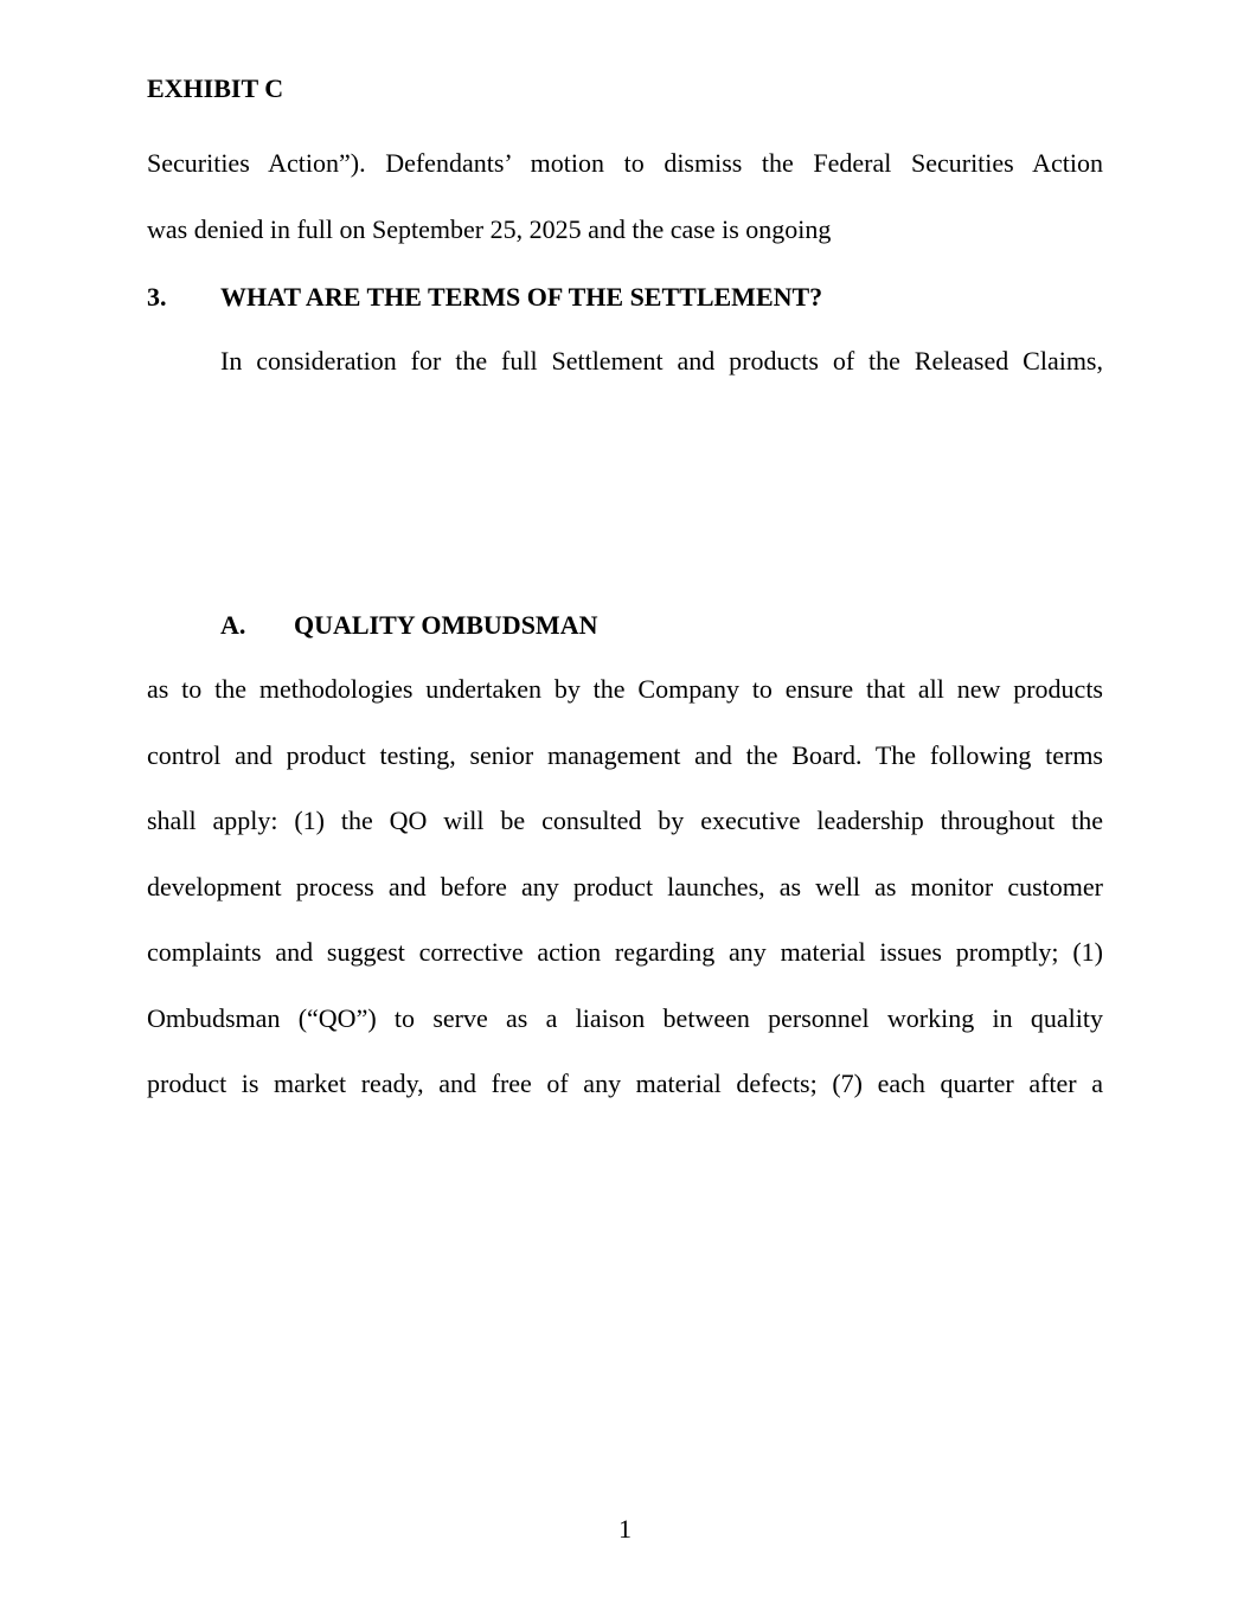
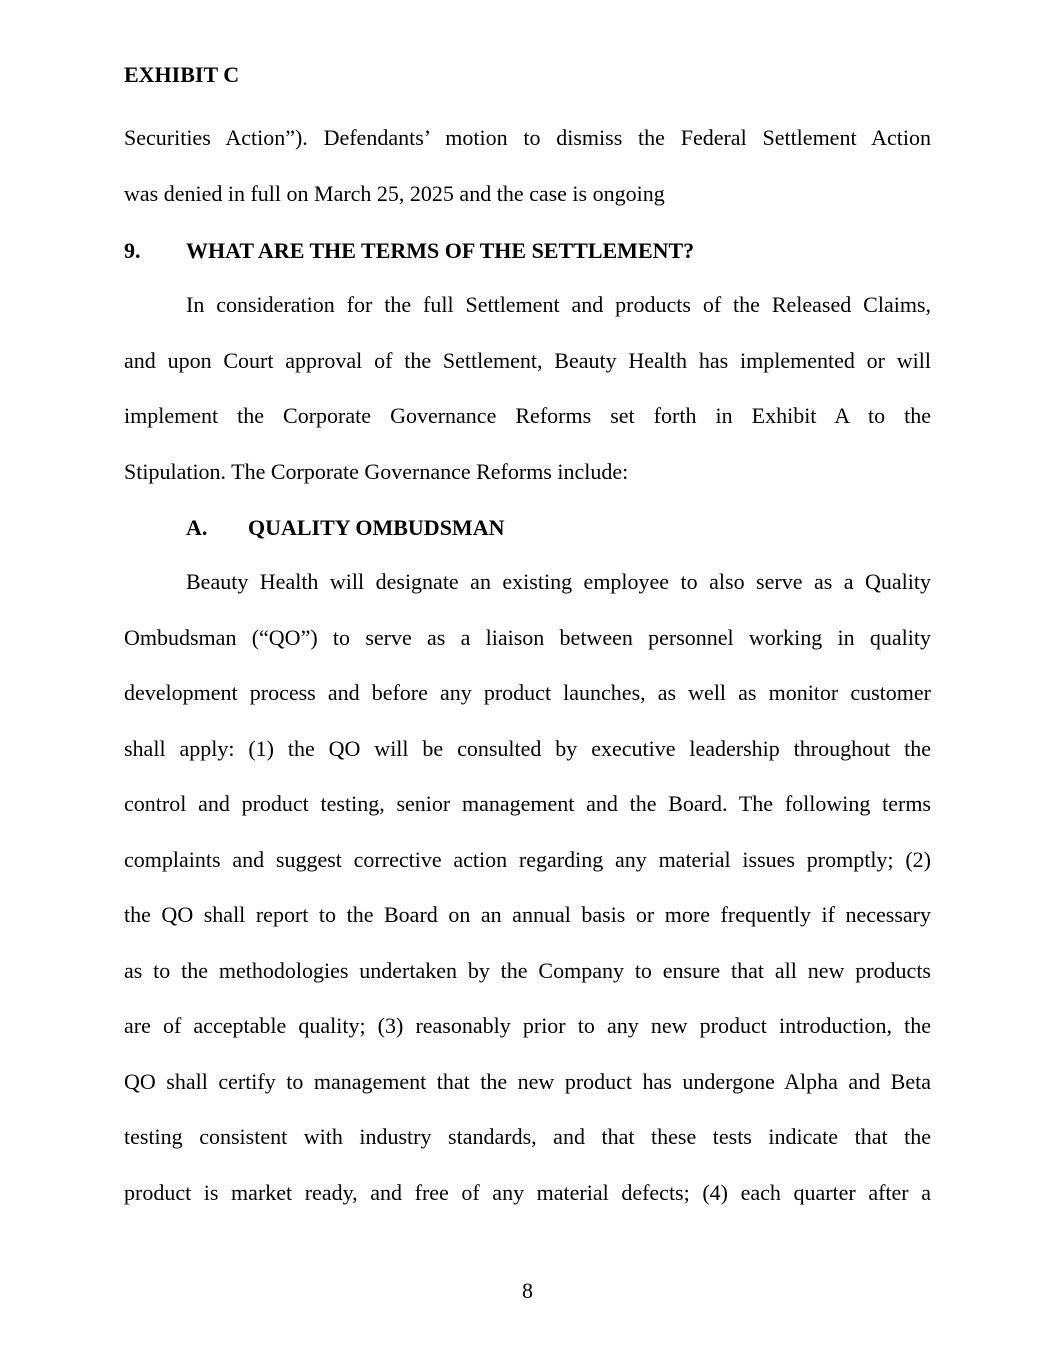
  EXHIBIT C
- Securities Action”). Defendants’ motion to dismiss the Federal Securities Action
+ Securities Action”). Defendants’ motion to dismiss the Federal Settlement Action
- was denied in full on September 25, 2025 and the case is ongoing
+ was denied in full on March 25, 2025 and the case is ongoing
- 3. WHAT ARE THE TERMS OF THE SETTLEMENT?
+ 9. WHAT ARE THE TERMS OF THE SETTLEMENT?
  In consideration for the full Settlement and products of the Released Claims,
+ and upon Court approval of the Settlement, Beauty Health has implemented or will
+ implement the Corporate Governance Reforms set forth in Exhibit A to the
+ Stipulation. The Corporate Governance Reforms include:
  A. QUALITY OMBUDSMAN
+ Beauty Health will designate an existing employee to also serve as a Quality
- as to the methodologies undertaken by the Company to ensure that all new products
+ Ombudsman (“QO”) to serve as a liaison between personnel working in quality
- control and product testing, senior management and the Board. The following terms
+ development process and before any product launches, as well as monitor customer
  shall apply: (1) the QO will be consulted by executive leadership throughout the
- development process and before any product launches, as well as monitor customer
+ control and product testing, senior management and the Board. The following terms
- complaints and suggest corrective action regarding any material issues promptly; (1)
+ complaints and suggest corrective action regarding any material issues promptly; (2)
+ the QO shall report to the Board on an annual basis or more frequently if necessary
- Ombudsman (“QO”) to serve as a liaison between personnel working in quality
+ as to the methodologies undertaken by the Company to ensure that all new products
+ are of acceptable quality; (3) reasonably prior to any new product introduction, the
+ QO shall certify to management that the new product has undergone Alpha and Beta
+ testing consistent with industry standards, and that these tests indicate that the
- product is market ready, and free of any material defects; (7) each quarter after a
+ product is market ready, and free of any material defects; (4) each quarter after a
- 1
+ 8
